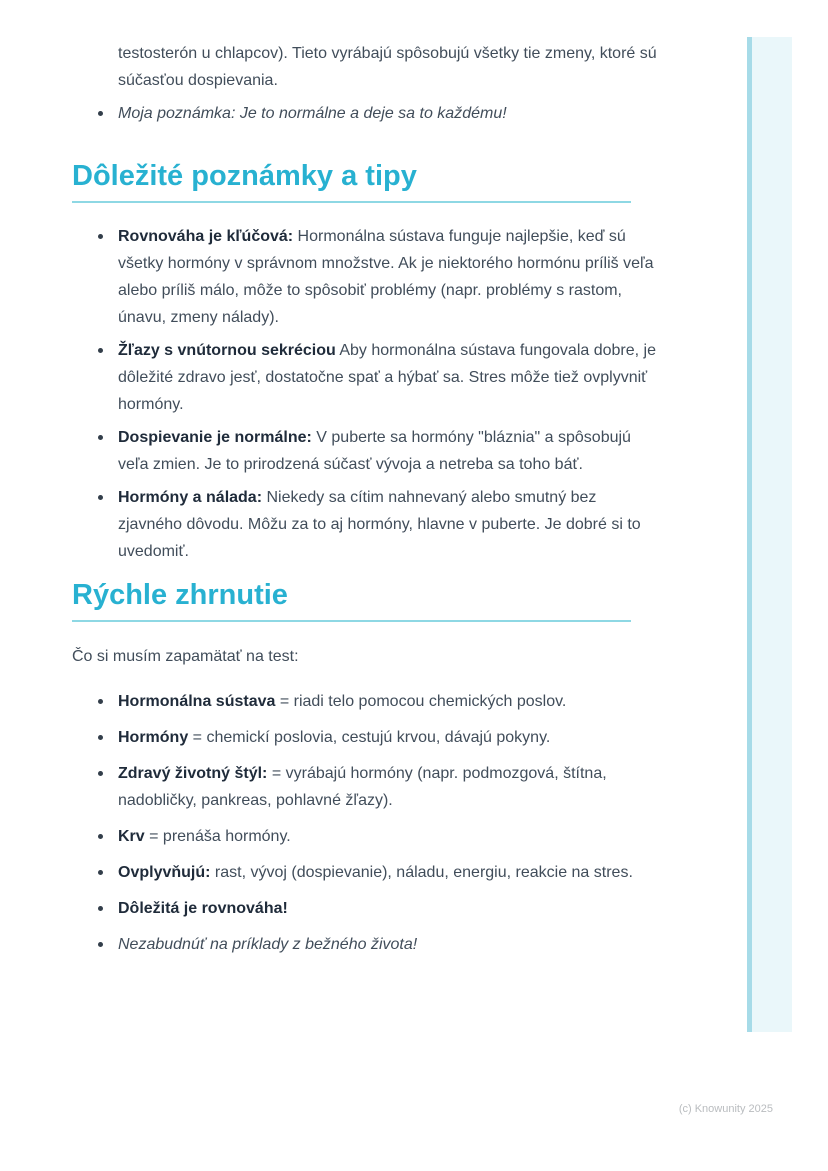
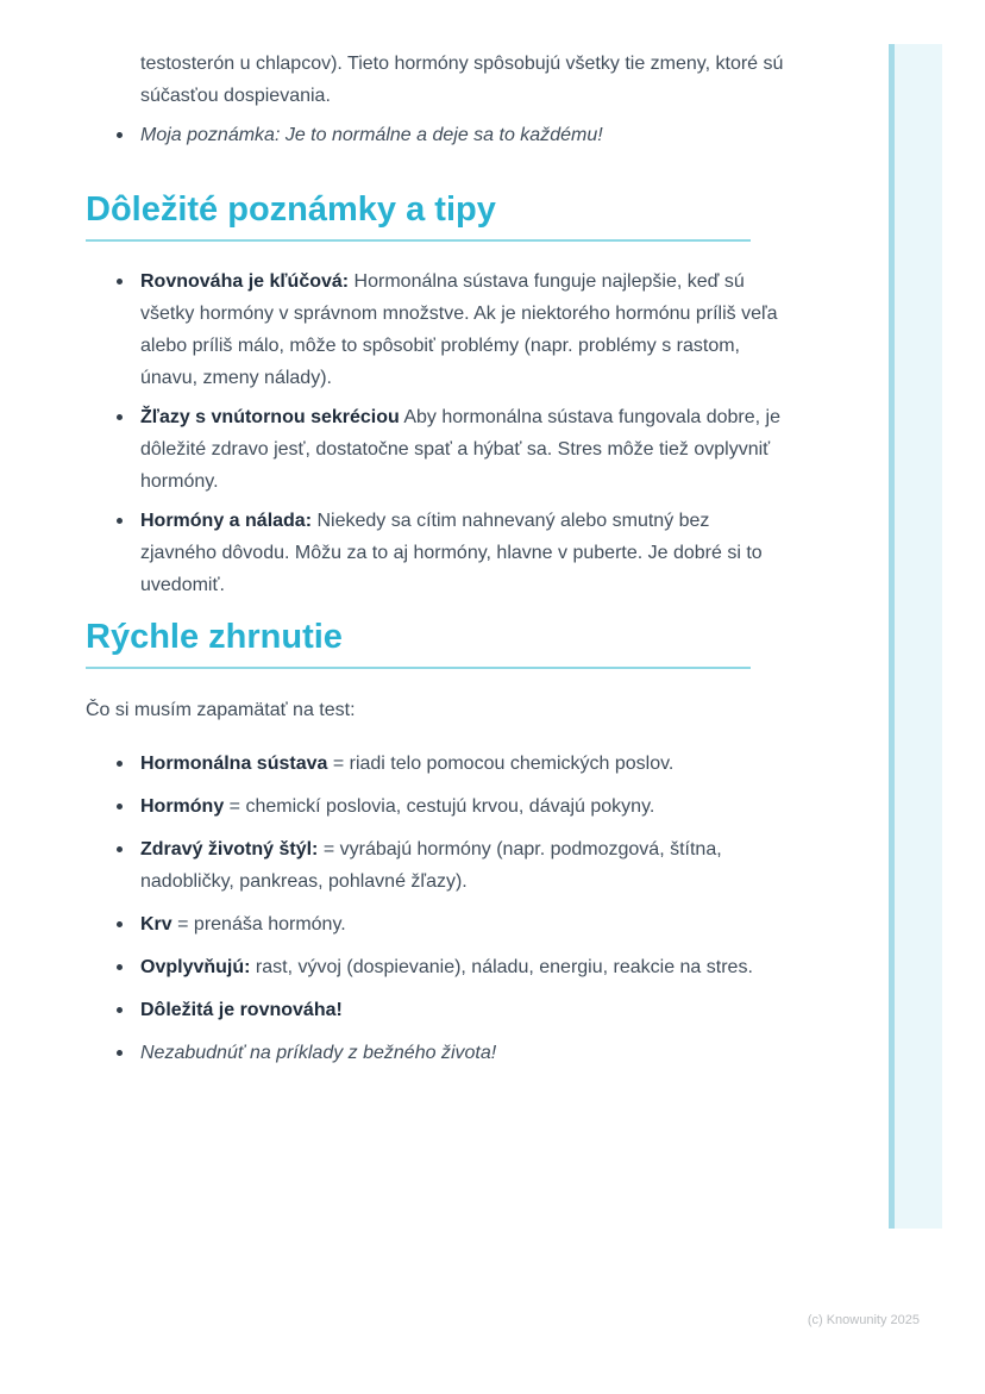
- testosterón u chlapcov). Tieto vyrábajú spôsobujú všetky tie zmeny, ktoré sú súčasťou dospievania.
+ testosterón u chlapcov). Tieto hormóny spôsobujú všetky tie zmeny, ktoré sú súčasťou dospievania.
  Moja poznámka: Je to normálne a deje sa to každému!
  Dôležité poznámky a tipy
  Rovnováha je kľúčová: Hormonálna sústava funguje najlepšie, keď sú všetky hormóny v správnom množstve. Ak je niektorého hormónu príliš veľa alebo príliš málo, môže to spôsobiť problémy (napr. problémy s rastom, únavu, zmeny nálady).
  Žľazy s vnútornou sekréciou Aby hormonálna sústava fungovala dobre, je dôležité zdravo jesť, dostatočne spať a hýbať sa. Stres môže tiež ovplyvniť hormóny.
- Dospievanie je normálne: V puberte sa hormóny "bláznia" a spôsobujú veľa zmien. Je to prirodzená súčasť vývoja a netreba sa toho báť.
  Hormóny a nálada: Niekedy sa cítim nahnevaný alebo smutný bez zjavného dôvodu. Môžu za to aj hormóny, hlavne v puberte. Je dobré si to uvedomiť.
  Rýchle zhrnutie
  Čo si musím zapamätať na test:
  Hormonálna sústava = riadi telo pomocou chemických poslov.
  Hormóny = chemickí poslovia, cestujú krvou, dávajú pokyny.
  Zdravý životný štýl: = vyrábajú hormóny (napr. podmozgová, štítna, nadobličky, pankreas, pohlavné žľazy).
  Krv = prenáša hormóny.
  Ovplyvňujú: rast, vývoj (dospievanie), náladu, energiu, reakcie na stres.
  Dôležitá je rovnováha!
  Nezabudnúť na príklady z bežného života!
  (c) Knowunity 2025
